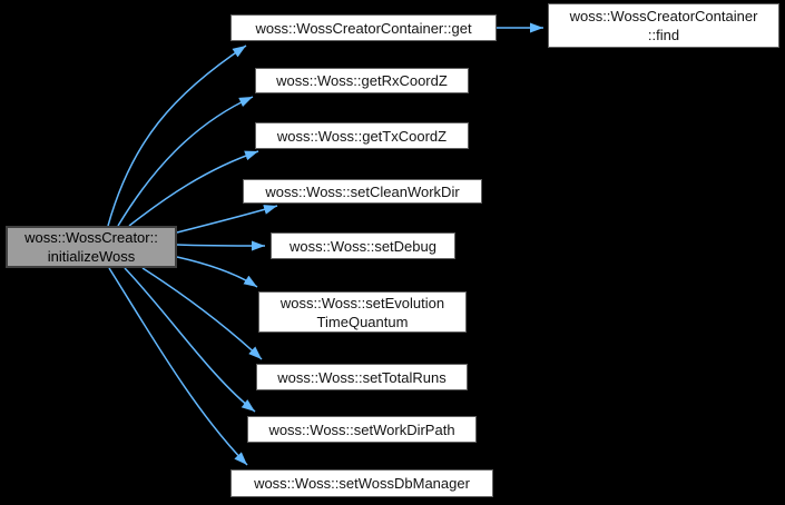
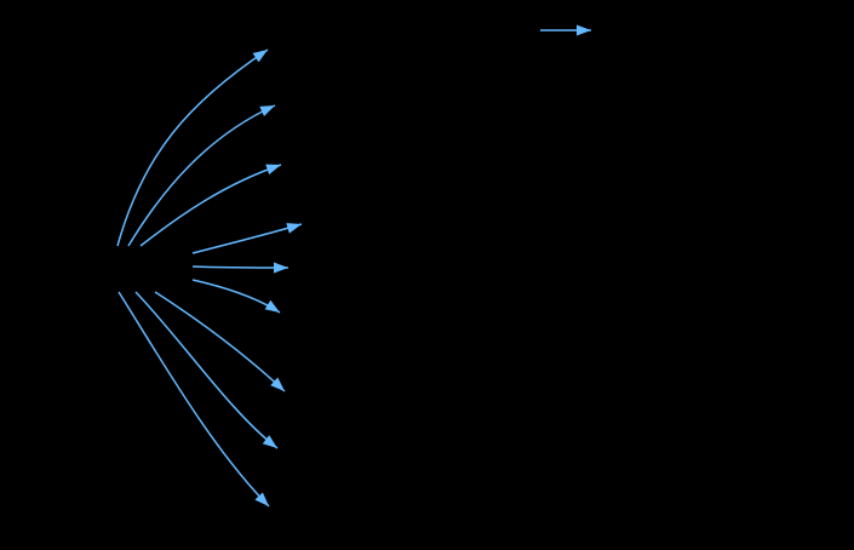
- woss::WossCreator::
- initializeWoss
- woss::WossCreatorContainer::get
- woss::WossCreatorContainer
- ::find
- woss::Woss::getRxCoordZ
- woss::Woss::getTxCoordZ
- woss::Woss::setCleanWorkDir
- woss::Woss::setDebug
- woss::Woss::setEvolution
- TimeQuantum
- woss::Woss::setTotalRuns
- woss::Woss::setWorkDirPath
- woss::Woss::setWossDbManager
